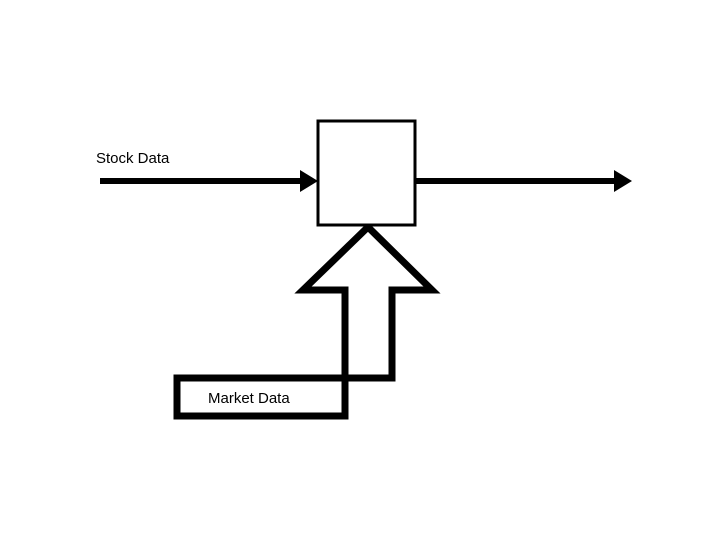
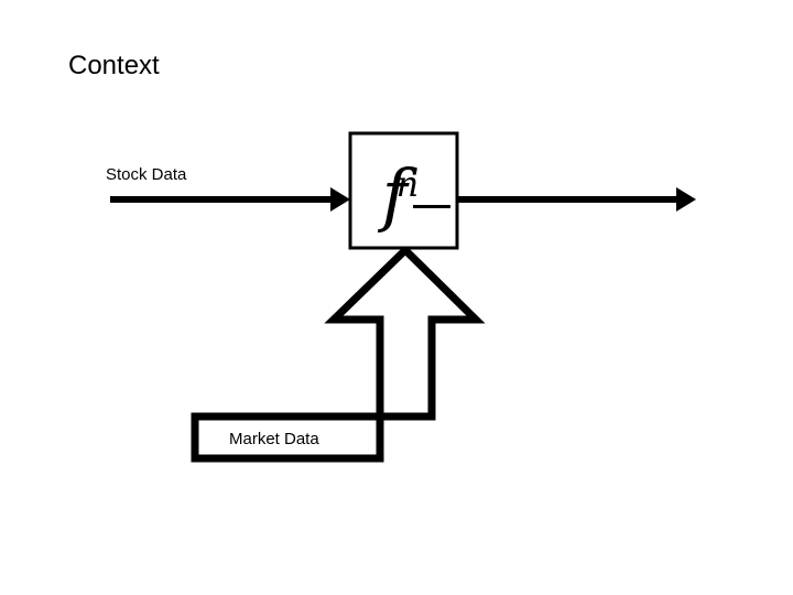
+ Context
+ fn
  Stock Data
  Market Data
